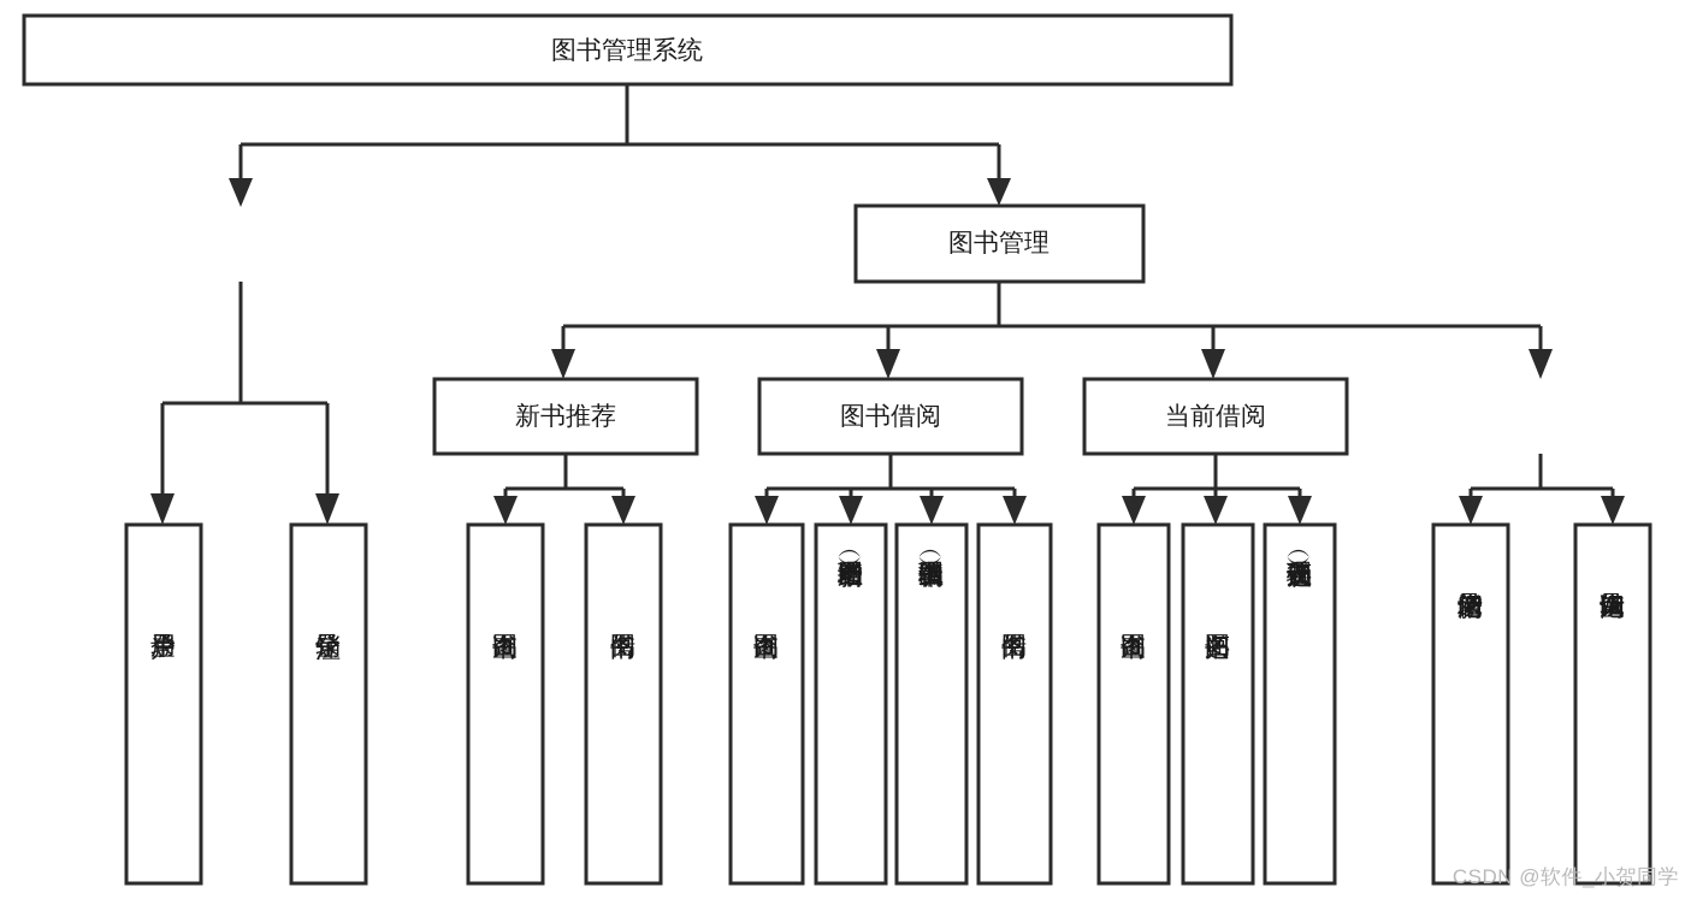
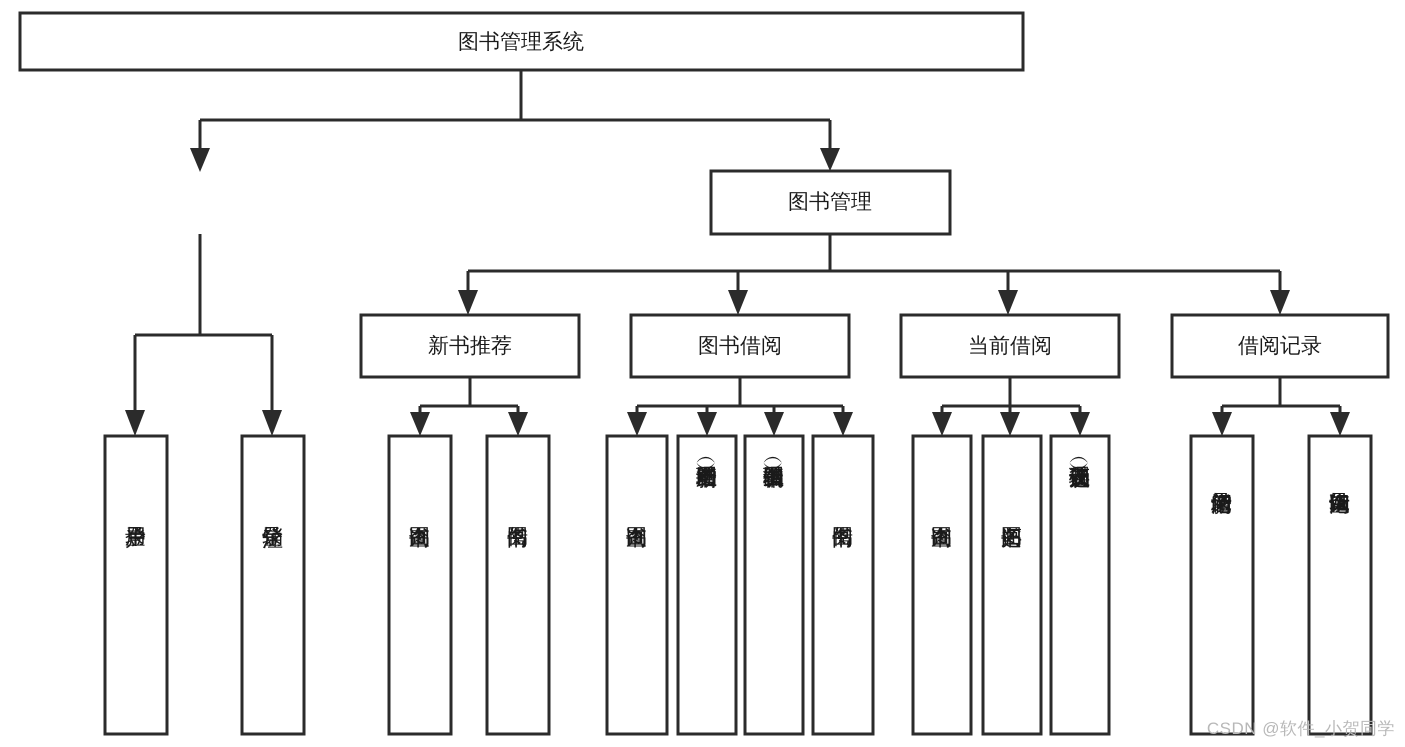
  图书管理系统
  图书管理
  新书推荐
  图书借阅
  当前借阅
+ 借阅记录
  CSDN @软件_小贺同学
